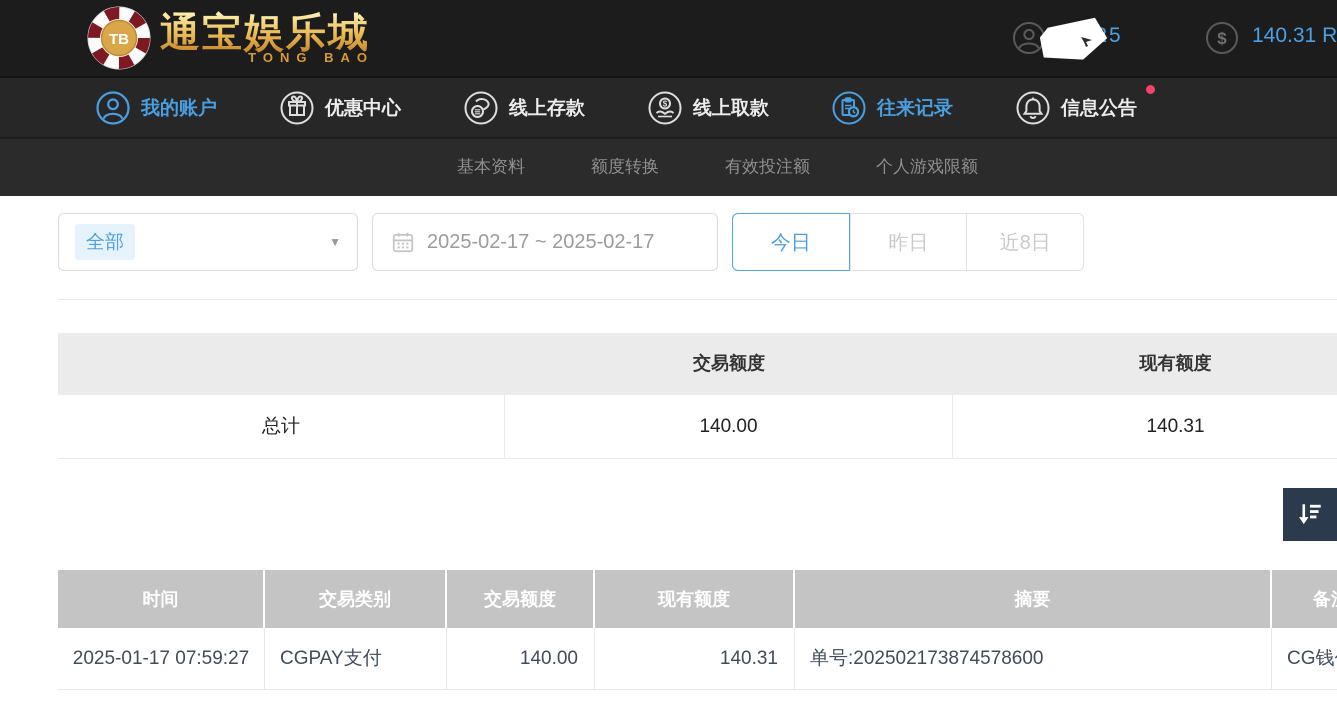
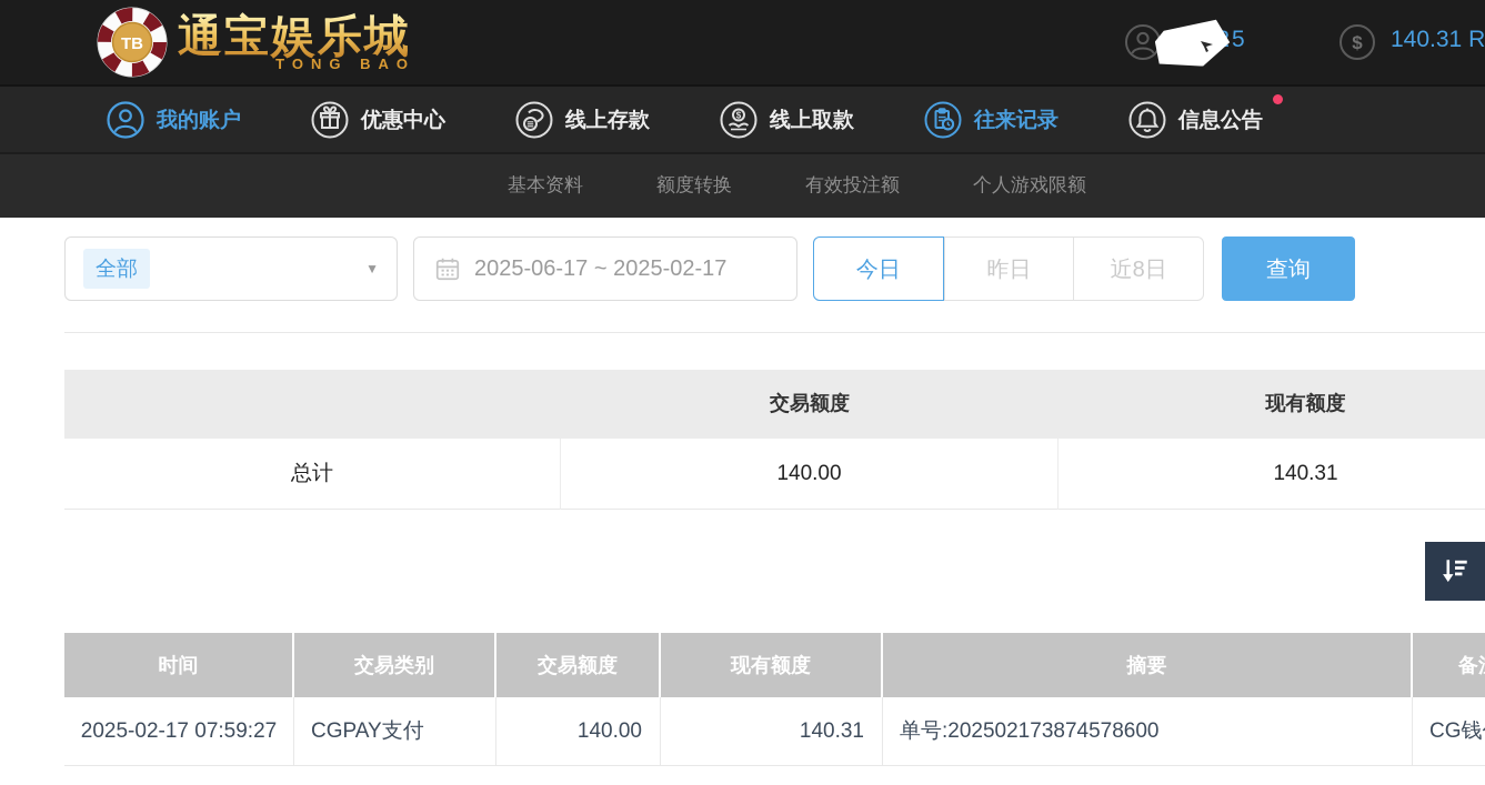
  TB
  通宝娱乐城
  TONG BAO
  $
  140.31 R
  我的账户
  优惠中心
  线上存款
  $
  线上取款
  往来记录
  信息公告
  基本资料
  额度转换
  有效投注额
  个人游戏限额
  全部
  ▼
- 2025-02-17 ~ 2025-02-17
+ 2025-06-17 ~ 2025-02-17
  今日
  昨日
  近8日
+ 查询
  交易额度
  现有额度
  总计
  140.00
  140.31
  时间
  交易类别
  交易额度
  现有额度
  摘要
- 2025-01-17 07:59:27
+ 2025-02-17 07:59:27
  CGPAY支付
  140.00
  140.31
  单号:202502173874578600
  CG钱
